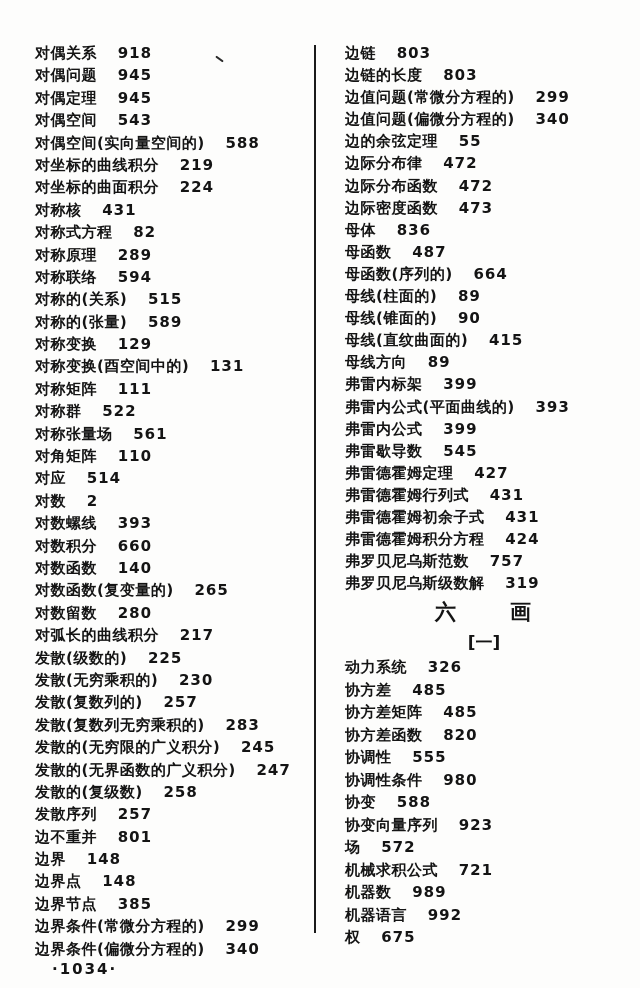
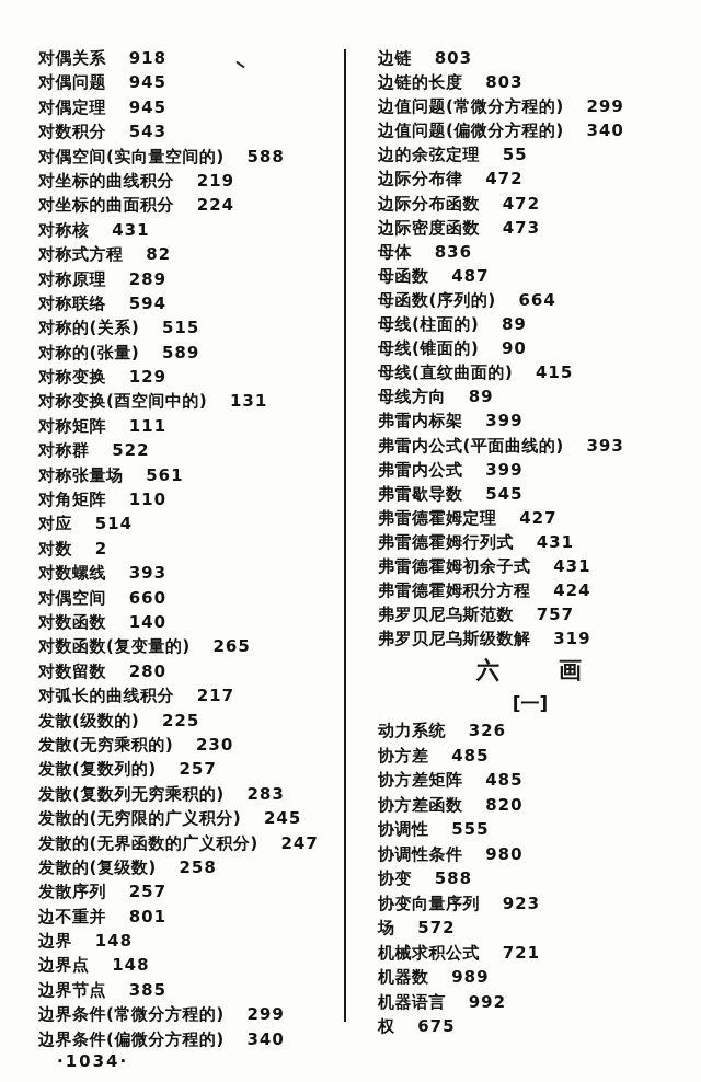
  对偶关系 918
  对偶问题 945
  对偶定理 945
- 对偶空间 543
+ 对数积分 543
  对偶空间(实向量空间的) 588
  对坐标的曲线积分 219
  对坐标的曲面积分 224
  对称核 431
  对称式方程 82
  对称原理 289
  对称联络 594
  对称的(关系) 515
  对称的(张量) 589
  对称变换 129
  对称变换(酉空间中的) 131
  对称矩阵 111
  对称群 522
  对称张量场 561
  对角矩阵 110
  对应 514
  对数 2
  对数螺线 393
- 对数积分 660
+ 对偶空间 660
  对数函数 140
  对数函数(复变量的) 265
  对数留数 280
  对弧长的曲线积分 217
  发散(级数的) 225
  发散(无穷乘积的) 230
  发散(复数列的) 257
  发散(复数列无穷乘积的) 283
  发散的(无穷限的广义积分) 245
  发散的(无界函数的广义积分) 247
  发散的(复级数) 258
  发散序列 257
  边不重并 801
  边界 148
  边界点 148
  边界节点 385
  边界条件(常微分方程的) 299
  边界条件(偏微分方程的) 340
  边链 803
  边链的长度 803
  边值问题(常微分方程的) 299
  边值问题(偏微分方程的) 340
  边的余弦定理 55
  边际分布律 472
  边际分布函数 472
  边际密度函数 473
  母体 836
  母函数 487
  母函数(序列的) 664
  母线(柱面的) 89
  母线(锥面的) 90
  母线(直纹曲面的) 415
  母线方向 89
  弗雷内标架 399
  弗雷内公式(平面曲线的) 393
  弗雷内公式 399
  弗雷歇导数 545
  弗雷德霍姆定理 427
  弗雷德霍姆行列式 431
  弗雷德霍姆初余子式 431
  弗雷德霍姆积分方程 424
  弗罗贝尼乌斯范数 757
  弗罗贝尼乌斯级数解 319
  六 画
  [一]
  动力系统 326
  协方差 485
  协方差矩阵 485
  协方差函数 820
  协调性 555
  协调性条件 980
  协变 588
  协变向量序列 923
  场 572
  机械求积公式 721
  机器数 989
  机器语言 992
  权 675
  ·1034·
